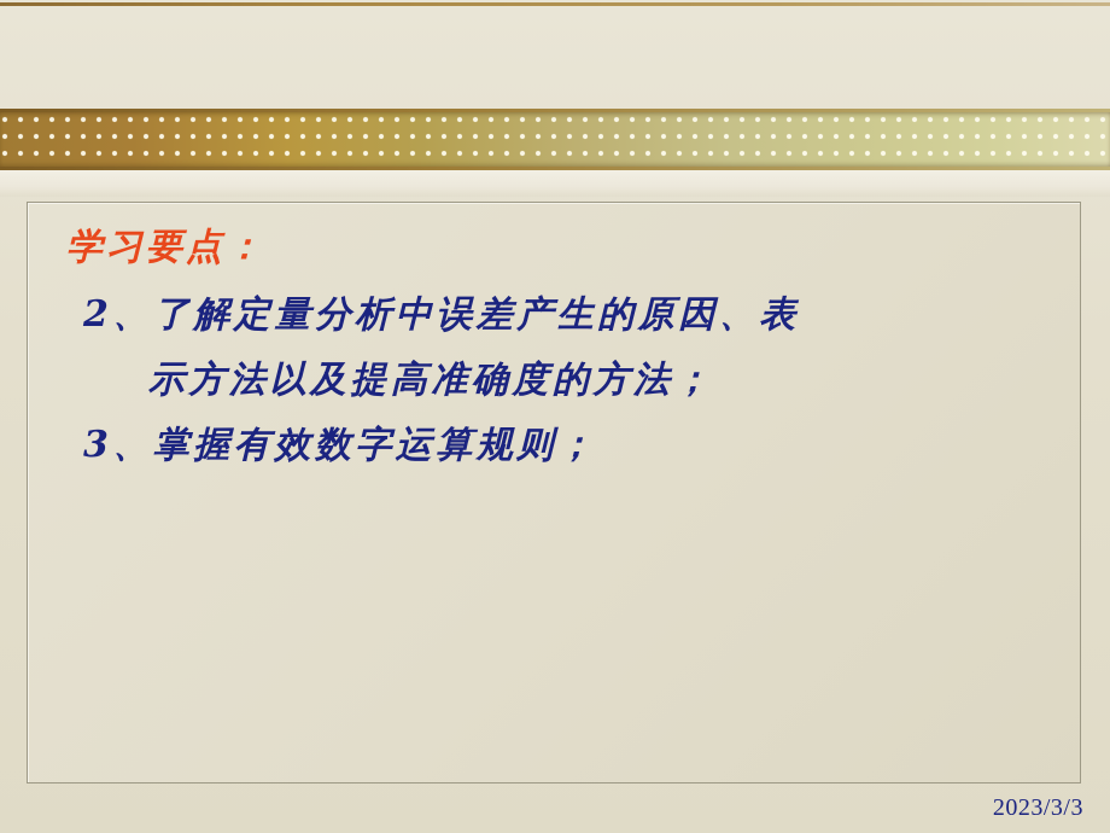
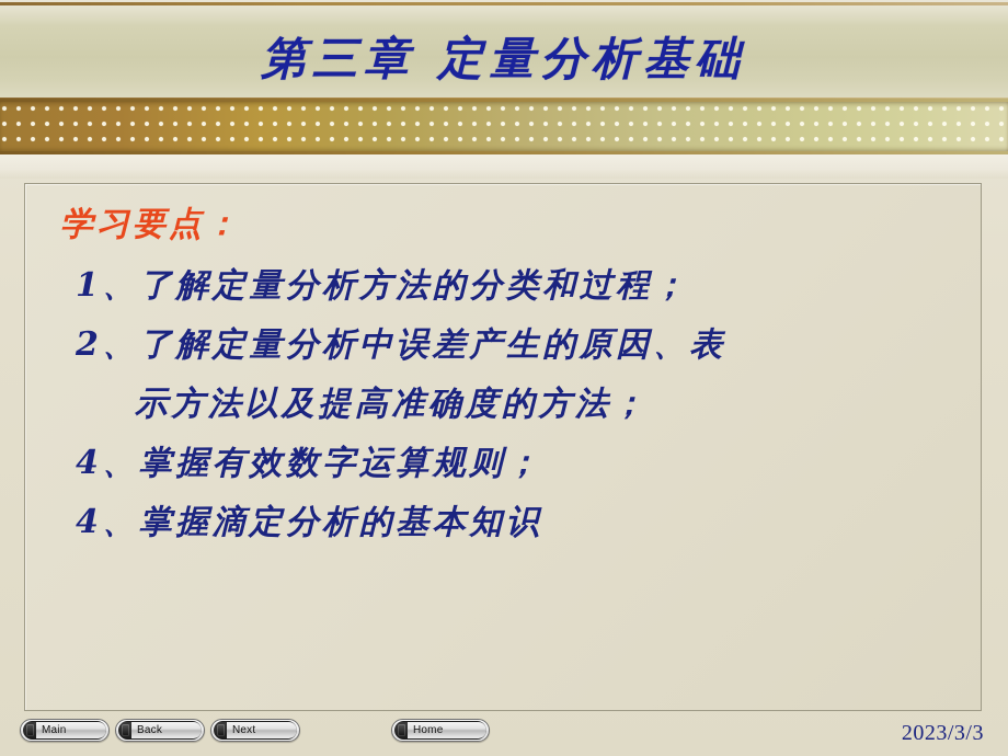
+ 第三章 定量分析基础
  学习要点：
+ 1、了解定量分析方法的分类和过程；
  2、了解定量分析中误差产生的原因、表
  示方法以及提高准确度的方法；
- 3、掌握有效数字运算规则；
+ 4、掌握有效数字运算规则；
+ 4、掌握滴定分析的基本知识
+ Main
+ Back
+ Next
+ Home
  2023/3/3
